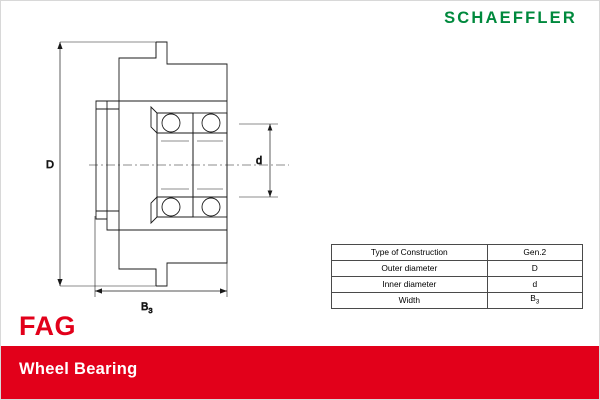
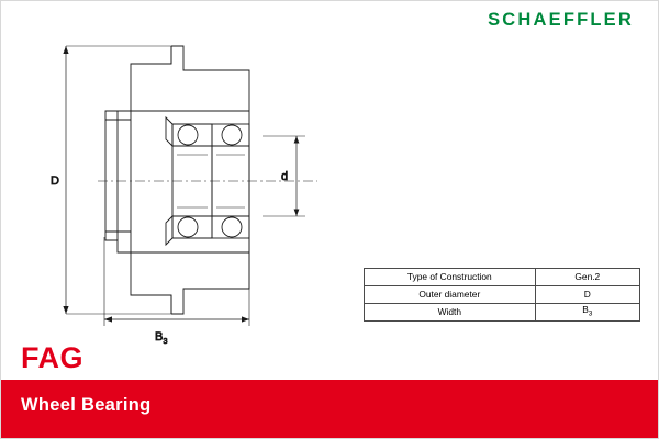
  SCHAEFFLER
  D
  B3
  d
  Type of Construction	Gen.2
  Outer diameter	D
- Inner diameter	d
  Width	B
  FAG
  Wheel Bearing
